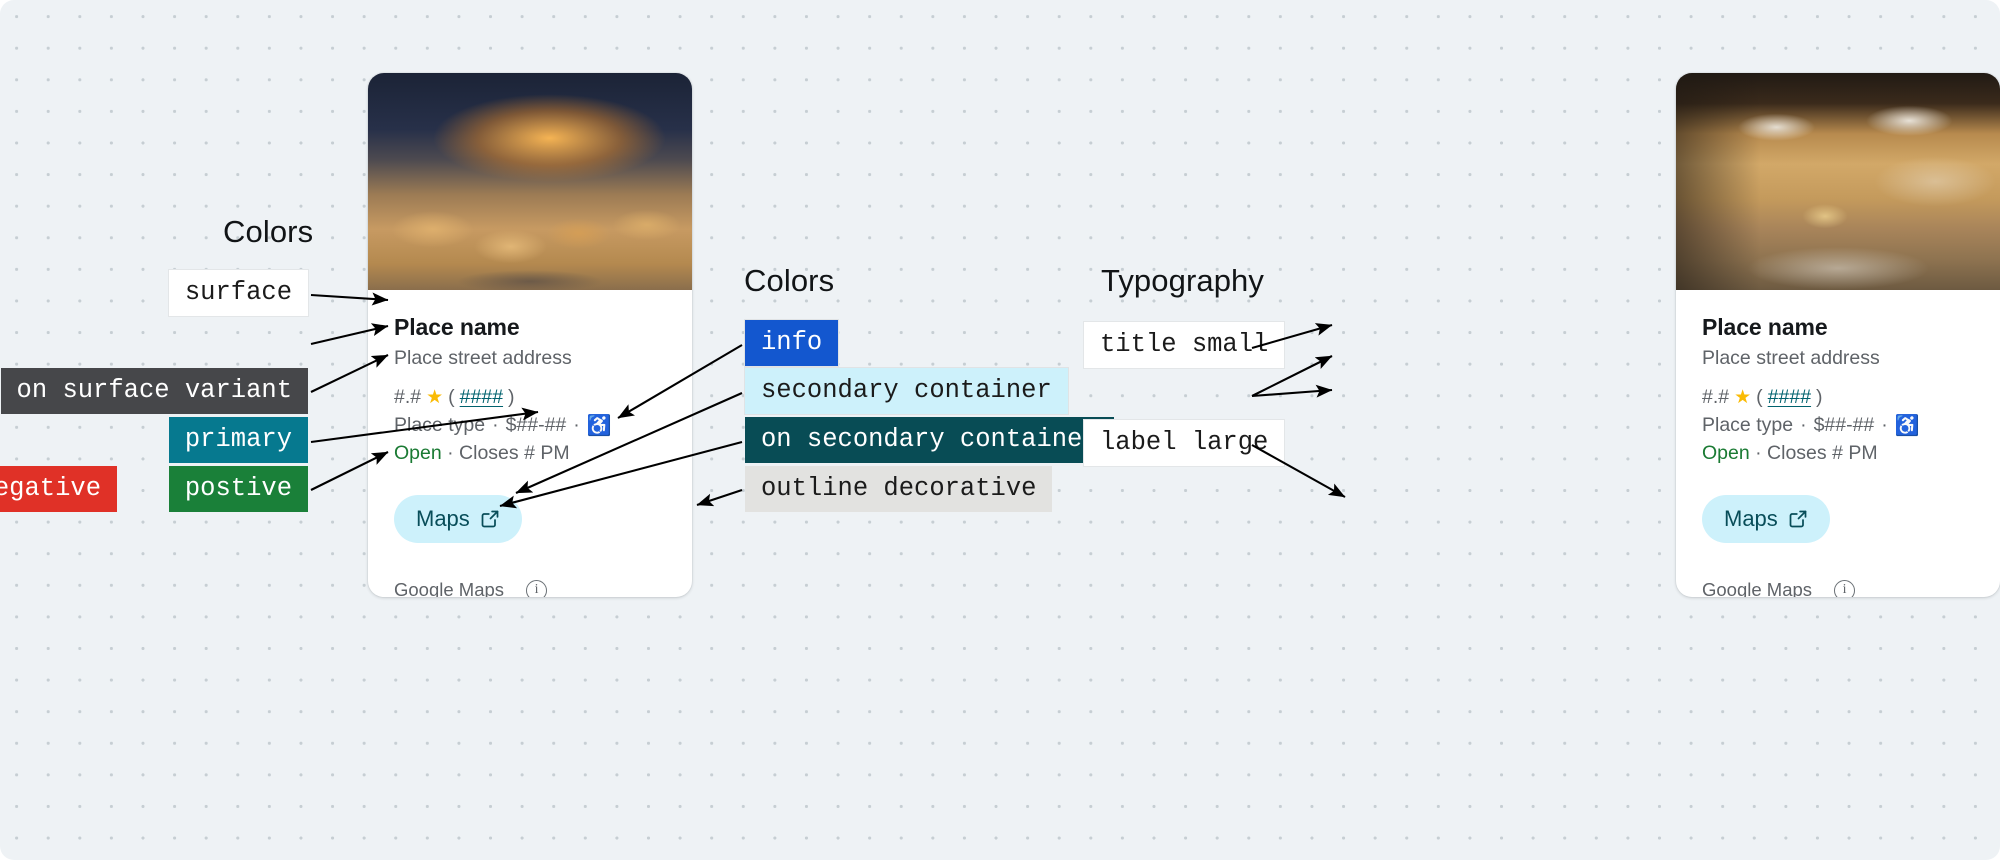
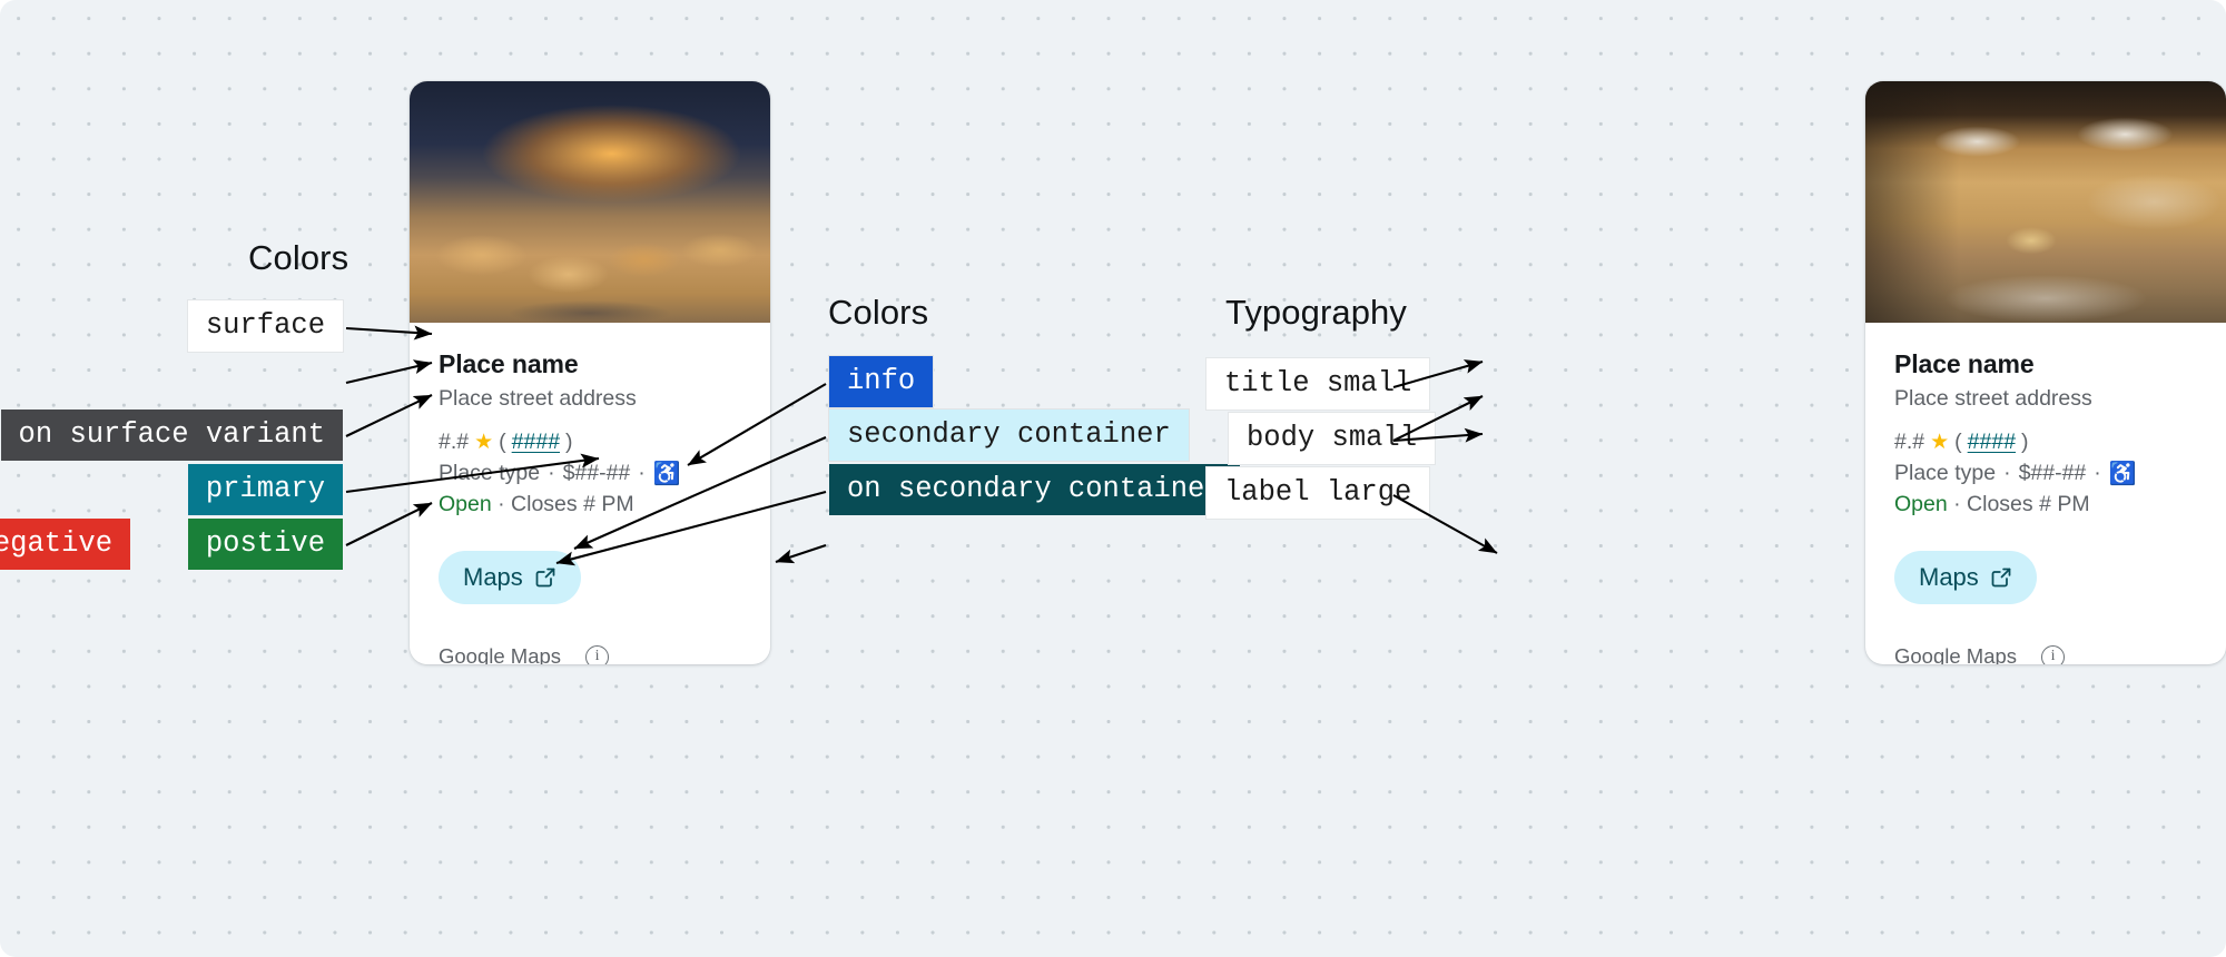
  Colors
  Colors
  Typography
  surface
  on surface variant
  primary
  egative
  postive
  info
  secondary container
  on secondary containe
- outline decorative
  title smal
+ body small
  label large
  Place name
  Place street address
  #.#
  ★
  (
  ####
  )
  Plac type
  ·
  $##-##
  ·
  ♿
  Open · Closes # PM
  Maps
  Google Maps
  i
  Place name
  Place street address
  #.#
  ★
  (
  ####
  )
  Place type
  ·
  $##-##
  ·
  ♿
  Open · Closes # PM
  Maps
  Google Maps
  i
